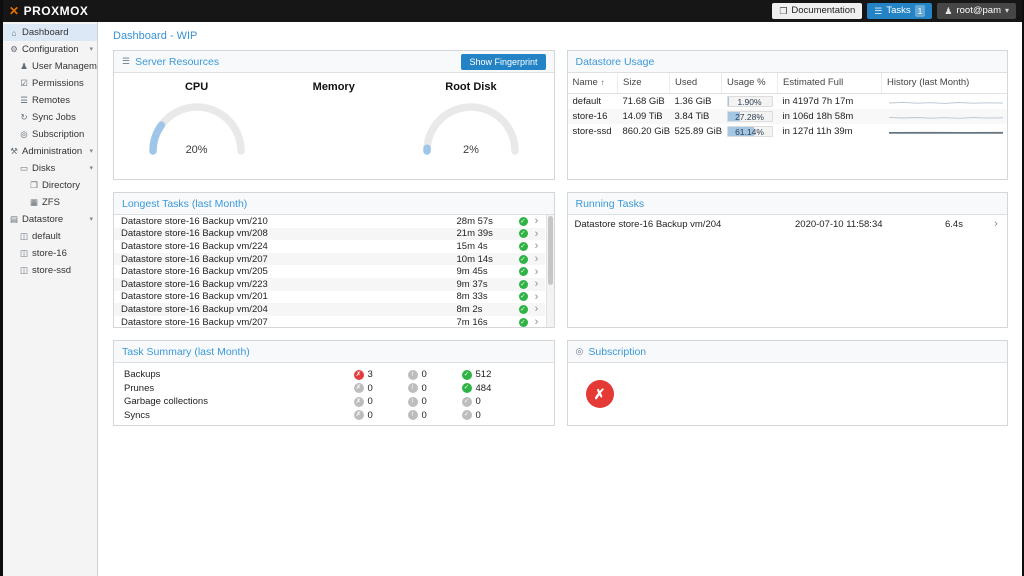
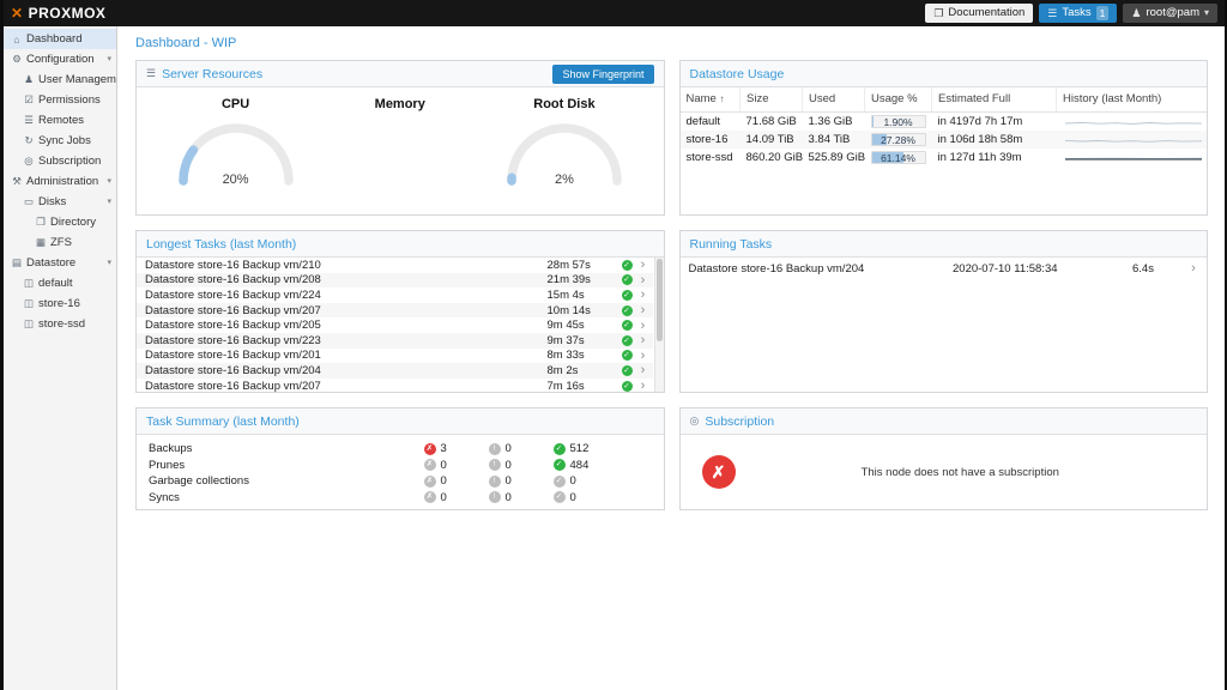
  ✕
  PROXMOX
  ❐
  Documentation
  ☰
  Tasks
  1
  ♟
  root@pam
  ▾
  ⌂
  Dashboard
  ⚙
  Configuration
  ♟
  User Managem
  ☑
  Permissions
  ☰
  Remotes
  ↻
  Sync Jobs
  ◎
  Subscription
  ⚒
  Administration
  ▭
  Disks
  ❐
  Directory
  ▦
  ZFS
  ▤
  Datastore
  ◫
  default
  ◫
  store-16
  ◫
  store-ssd
  Dashboard - WIP
  ☰
  Server Resources
  Show Fingerprint
  CPU
  20%
  Memory
  Root Disk
  2%
  Datastore Usage
  Name ↑	Size	Used	Usage %	Estimated Full	History (last Month)
  default	71.68 GiB	1.36 GiB	1.90%	in 4197d 7h 17m
  store-16	14.09 TiB	3.84 TiB	27.28%	in 106d 18h 58m
  store-ssd	860.20 GiB	525.89 GiB	61.14%	in 127d 11h 39m
  Longest Tasks (last Month)
  Datastore store-16 Backup vm/210
  28m 57s
  ›
  Datastore store-16 Backup vm/208
  21m 39s
  ›
  Datastore store-16 Backup vm/224
  15m 4s
  ›
  Datastore store-16 Backup vm/207
  10m 14s
  ›
  Datastore store-16 Backup vm/205
  9m 45s
  ›
  Datastore store-16 Backup vm/223
  9m 37s
  ›
  Datastore store-16 Backup vm/201
  8m 33s
  ›
  Datastore store-16 Backup vm/204
  8m 2s
  ›
  Datastore store-16 Backup vm/207
  7m 16s
  ›
  Running Tasks
  Datastore store-16 Backup vm/204
  2020-07-10 11:58:34
  6.4s
  ›
  Task Summary (last Month)
  Backups
  3
  0
  512
  Prunes
  0
  0
  484
  Garbage collections
  0
  0
  0
  Syncs
  0
  0
  0
  ◎
  Subscription
  ✗
+ This node does not have a subscription
